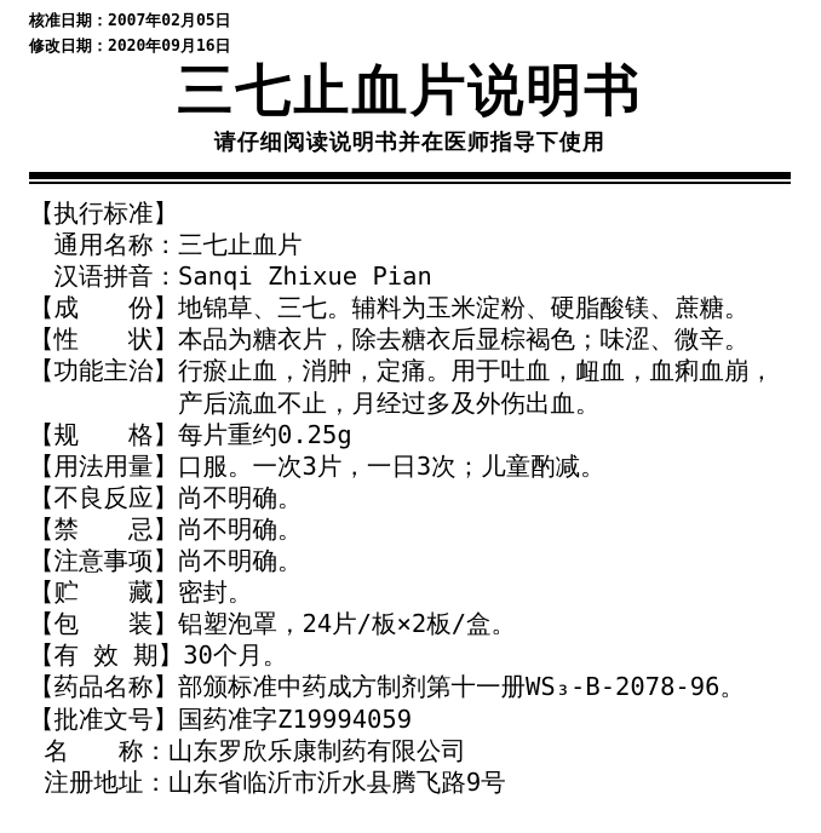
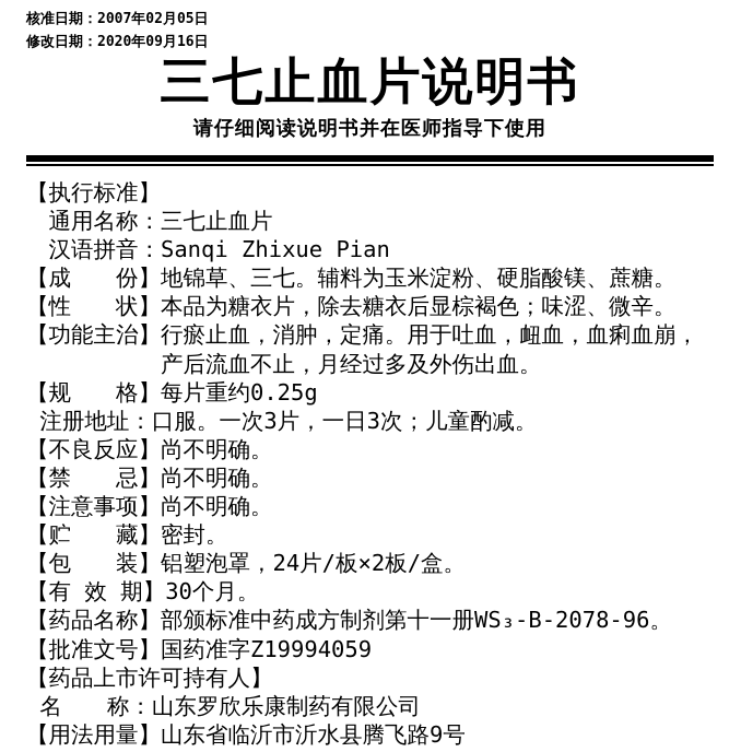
  核准日期：2007年02月05日
  修改日期：2020年09月16日
  三七止血片说明书
  请仔细阅读说明书并在医师指导下使用
  【执行标准】
  通用名称：
  三七止血片
  汉语拼音：
  Sanqi Zhixue Pian
  【成 份】
  地锦草、三七。辅料为玉米淀粉、硬脂酸镁、蔗糖。
  【性 状】
  本品为糖衣片，除去糖衣后显棕褐色；味涩、微辛。
  【功能主治】
  行瘀止血，消肿，定痛。用于吐血，衄血，血痢血崩，
  产后流血不止，月经过多及外伤出血。
  【规 格】
  每片重约0.25g
- 【用法用量】
+ 注册地址：
  口服。一次3片，一日3次；儿童酌减。
  【不良反应】
  尚不明确。
  【禁 忌】
  尚不明确。
  【注意事项】
  尚不明确。
  【贮 藏】
  密封。
  【包 装】
  铝塑泡罩，24片/板×2板/盒。
  【有 效 期】
  30个月。
  【药品名称】
  部颁标准中药成方制剂第十一册WS₃-B-2078-96。
  【批准文号】
  国药准字Z19994059
+ 【药品上市许可持有人】
  名 称：
  山东罗欣乐康制药有限公司
- 注册地址：
+ 【用法用量】
  山东省临沂市沂水县腾飞路9号
